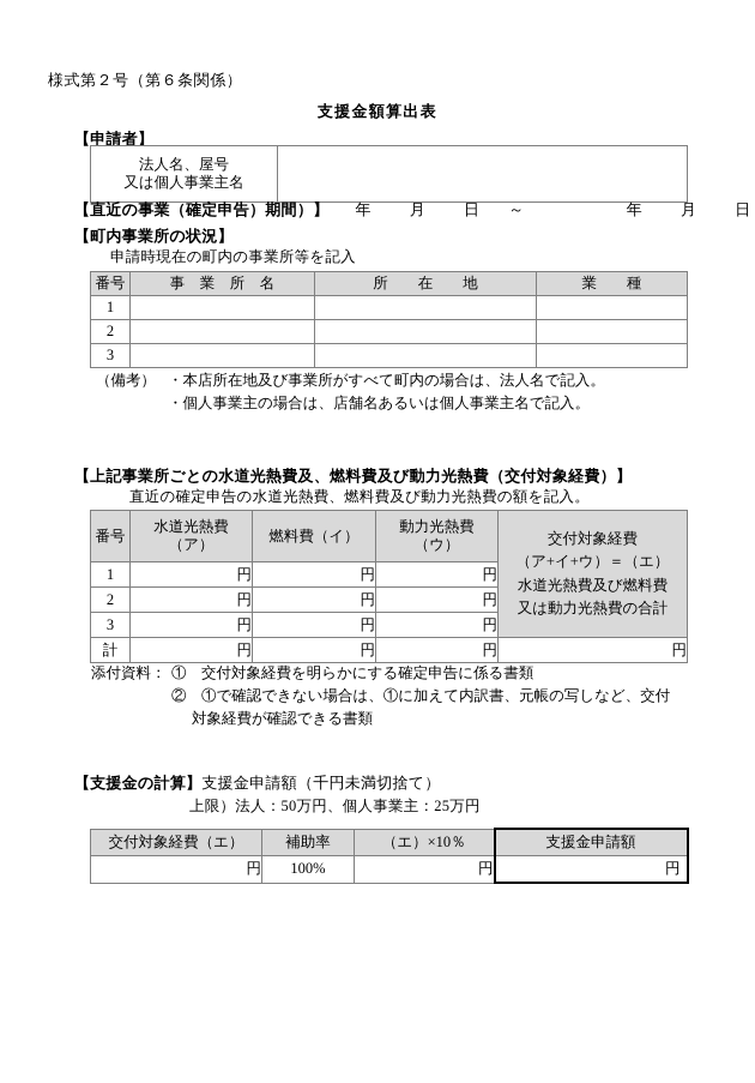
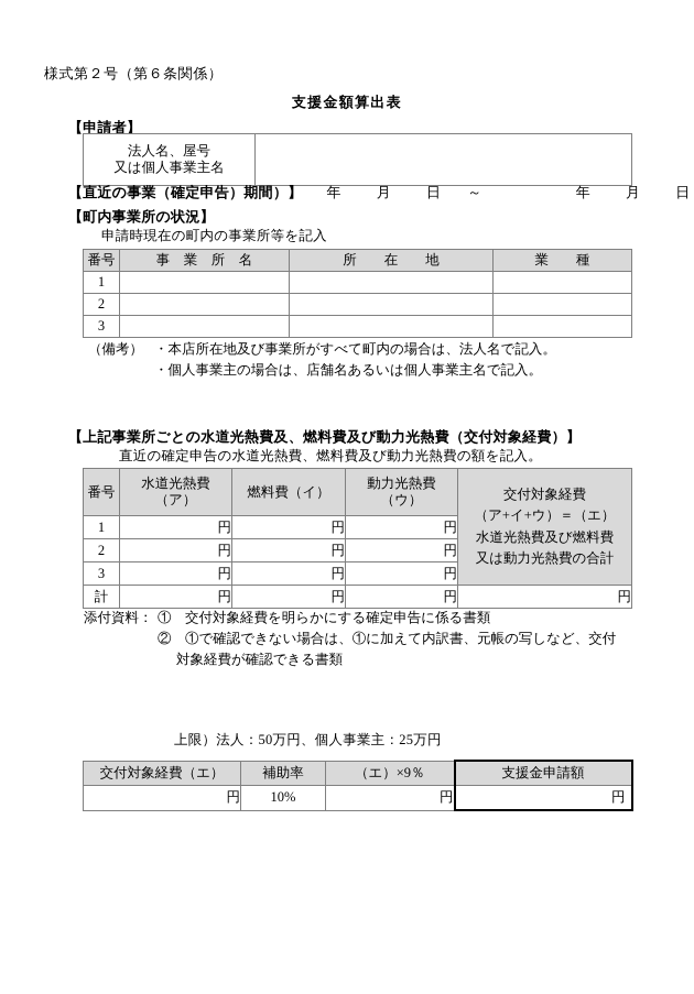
  様式第２号（第６条関係）
  支援金額算出表
  【申請者】
  法人名、屋号 又は個人事業主名
  【直近の事業（確定申告）期間）】
  年 月 日 ～ 年 月 日
  【町内事業所の状況】
  申請時現在の町内の事業所等を記入
  番号	事 業 所 名	所 在 地	業 種
  1
  2
  3
  （備考）
  ・本店所在地及び事業所がすべて町内の場合は、法人名で記入。
  ・個人事業主の場合は、店舗名あるいは個人事業主名で記入。
  【上記事業所ごとの水道光熱費及、燃料費及び動力光熱費（交付対象経費）】
  直近の確定申告の水道光熱費、燃料費及び動力光熱費の額を記入。
  番号	水道光熱費 （ア）	燃料費（イ）	動力光熱費 （ウ）	交付対象経費 （ア+イ+ウ）＝（エ） 水道光熱費及び燃料費 又は動力光熱費の合計
  1	円	円	円
  2	円	円	円
  3	円	円	円
  計	円	円	円	円
  添付資料：
  ① 交付対象経費を明らかにする確定申告に係る書類
  ② ①で確認できない場合は、①に加えて内訳書、元帳の写しなど、交付
  対象経費が確認できる書類
- 【支援金の計算】支援金申請額（千円未満切捨て）
  上限）法人：50万円、個人事業主：25万円
- 交付対象経費（エ）	補助率	（エ）×10％	支援金申請額
+ 交付対象経費（エ）	補助率	（エ）×9％	支援金申請額
- 円	100%	円	円
+ 円	10%	円	円
